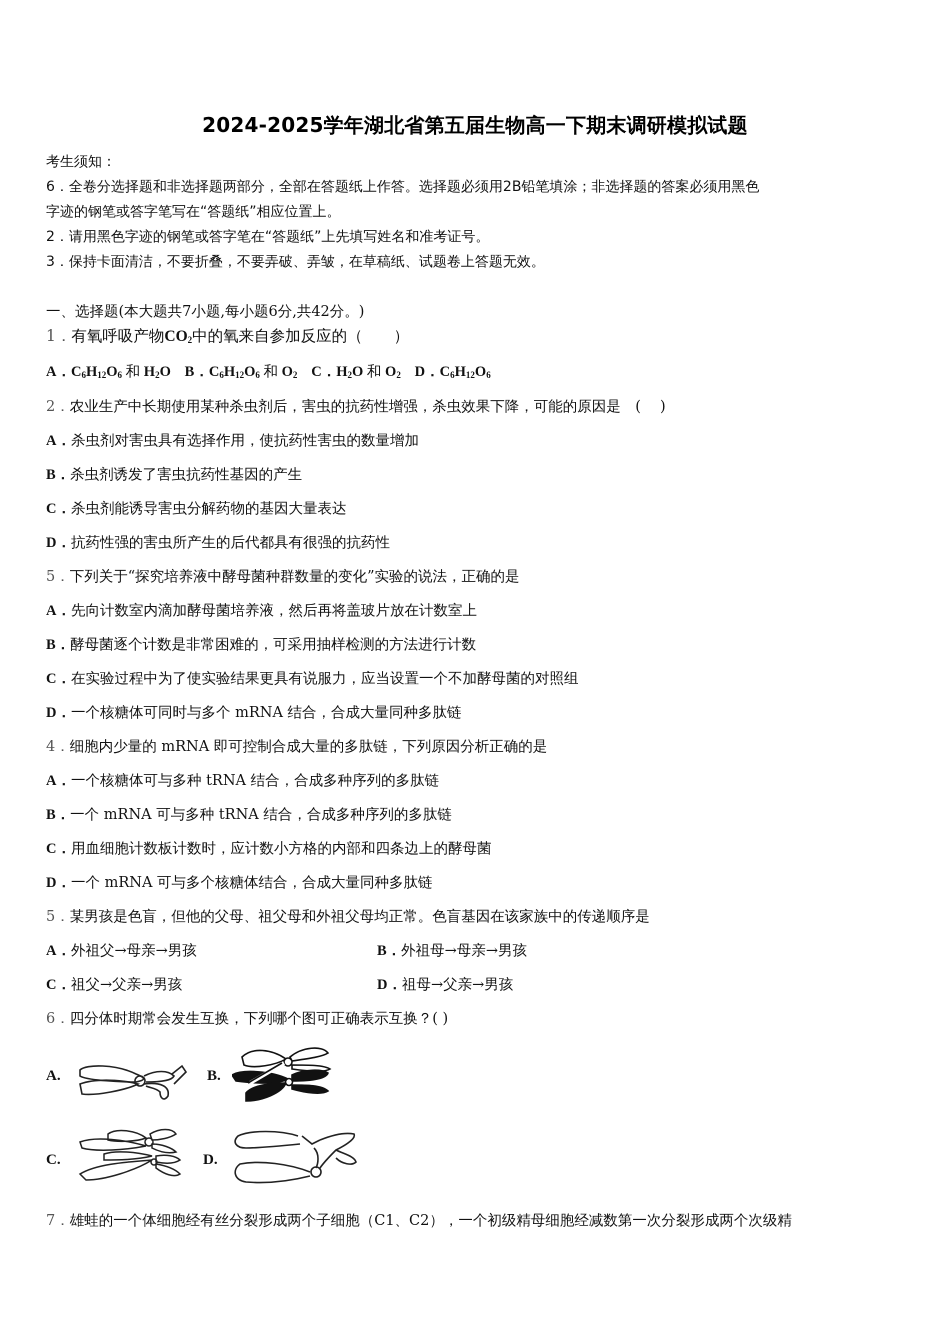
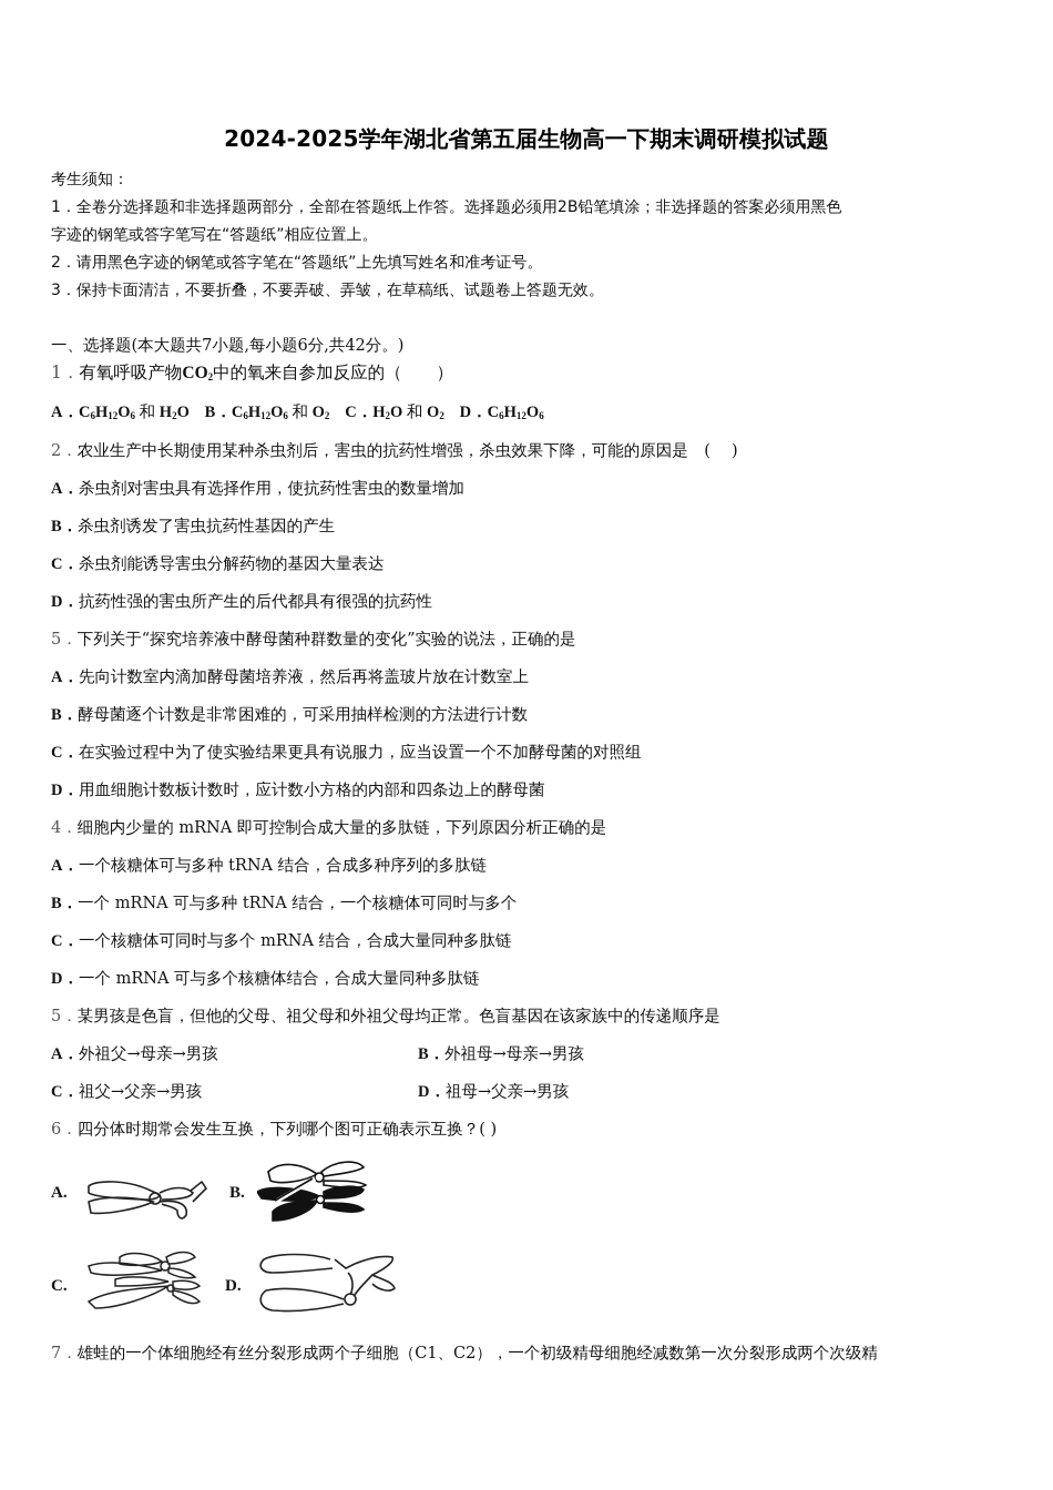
  2024-2025学年湖北省第五届生物高一下期末调研模拟试题
  考生须知：
- 6．全卷分选择题和非选择题两部分，全部在答题纸上作答。选择题必须用2B铅笔填涂；非选择题的答案必须用黑色
+ 1．全卷分选择题和非选择题两部分，全部在答题纸上作答。选择题必须用2B铅笔填涂；非选择题的答案必须用黑色
  字迹的钢笔或答字笔写在“答题纸”相应位置上。
  2．请用黑色字迹的钢笔或答字笔在“答题纸”上先填写姓名和准考证号。
  3．保持卡面清洁，不要折叠，不要弄破、弄皱，在草稿纸、试题卷上答题无效。
  一、选择题(本大题共7小题,每小题6分,共42分。)
  1．有氧呼吸产物CO2中的氧来自参加反应的（ ）
  A．C6H12O6 和 H2O B．C6H12O6 和 O2 C．H2O 和 O2 D．C6H12O6
  2．农业生产中长期使用某种杀虫剂后，害虫的抗药性增强，杀虫效果下降，可能的原因是 ( )
  A．杀虫剂对害虫具有选择作用，使抗药性害虫的数量增加
  B．杀虫剂诱发了害虫抗药性基因的产生
  C．杀虫剂能诱导害虫分解药物的基因大量表达
  D．抗药性强的害虫所产生的后代都具有很强的抗药性
  5．下列关于“探究培养液中酵母菌种群数量的变化”实验的说法，正确的是
  A．先向计数室内滴加酵母菌培养液，然后再将盖玻片放在计数室上
  B．酵母菌逐个计数是非常困难的，可采用抽样检测的方法进行计数
  C．在实验过程中为了使实验结果更具有说服力，应当设置一个不加酵母菌的对照组
- D．一个核糖体可同时与多个 mRNA 结合，合成大量同种多肽链
+ D．用血细胞计数板计数时，应计数小方格的内部和四条边上的酵母菌
  4．细胞内少量的 mRNA 即可控制合成大量的多肽链，下列原因分析正确的是
  A．一个核糖体可与多种 tRNA 结合，合成多种序列的多肽链
- B．一个 mRNA 可与多种 tRNA 结合，合成多种序列的多肽链
+ B．一个 mRNA 可与多种 tRNA 结合，一个核糖体可同时与多个
- C．用血细胞计数板计数时，应计数小方格的内部和四条边上的酵母菌
+ C．一个核糖体可同时与多个 mRNA 结合，合成大量同种多肽链
  D．一个 mRNA 可与多个核糖体结合，合成大量同种多肽链
  5．某男孩是色盲，但他的父母、祖父母和外祖父母均正常。色盲基因在该家族中的传递顺序是
  A．外祖父→母亲→男孩
  B．外祖母→母亲→男孩
  C．祖父→父亲→男孩
  D．祖母→父亲→男孩
  6．四分体时期常会发生互换，下列哪个图可正确表示互换？( )
  A.
  B.
  C.
  D.
  7．雄蛙的一个体细胞经有丝分裂形成两个子细胞（C1、C2），一个初级精母细胞经减数第一次分裂形成两个次级精
